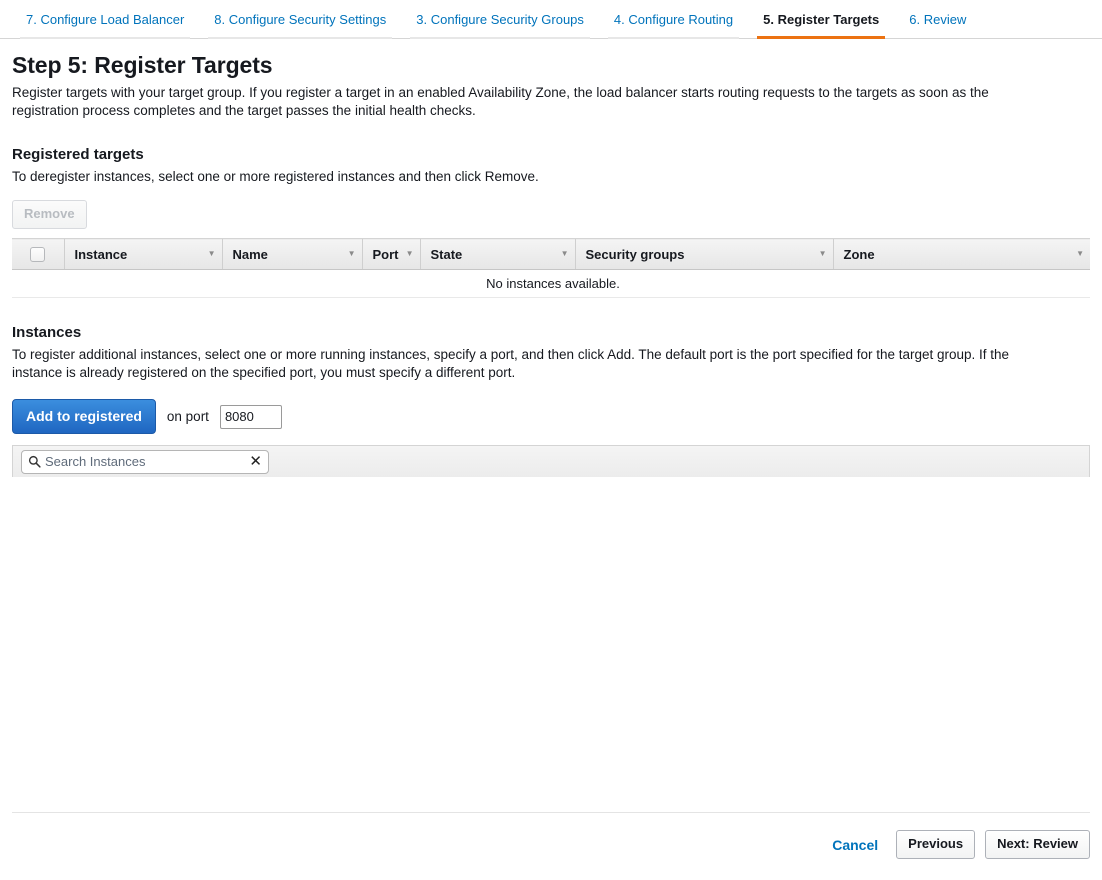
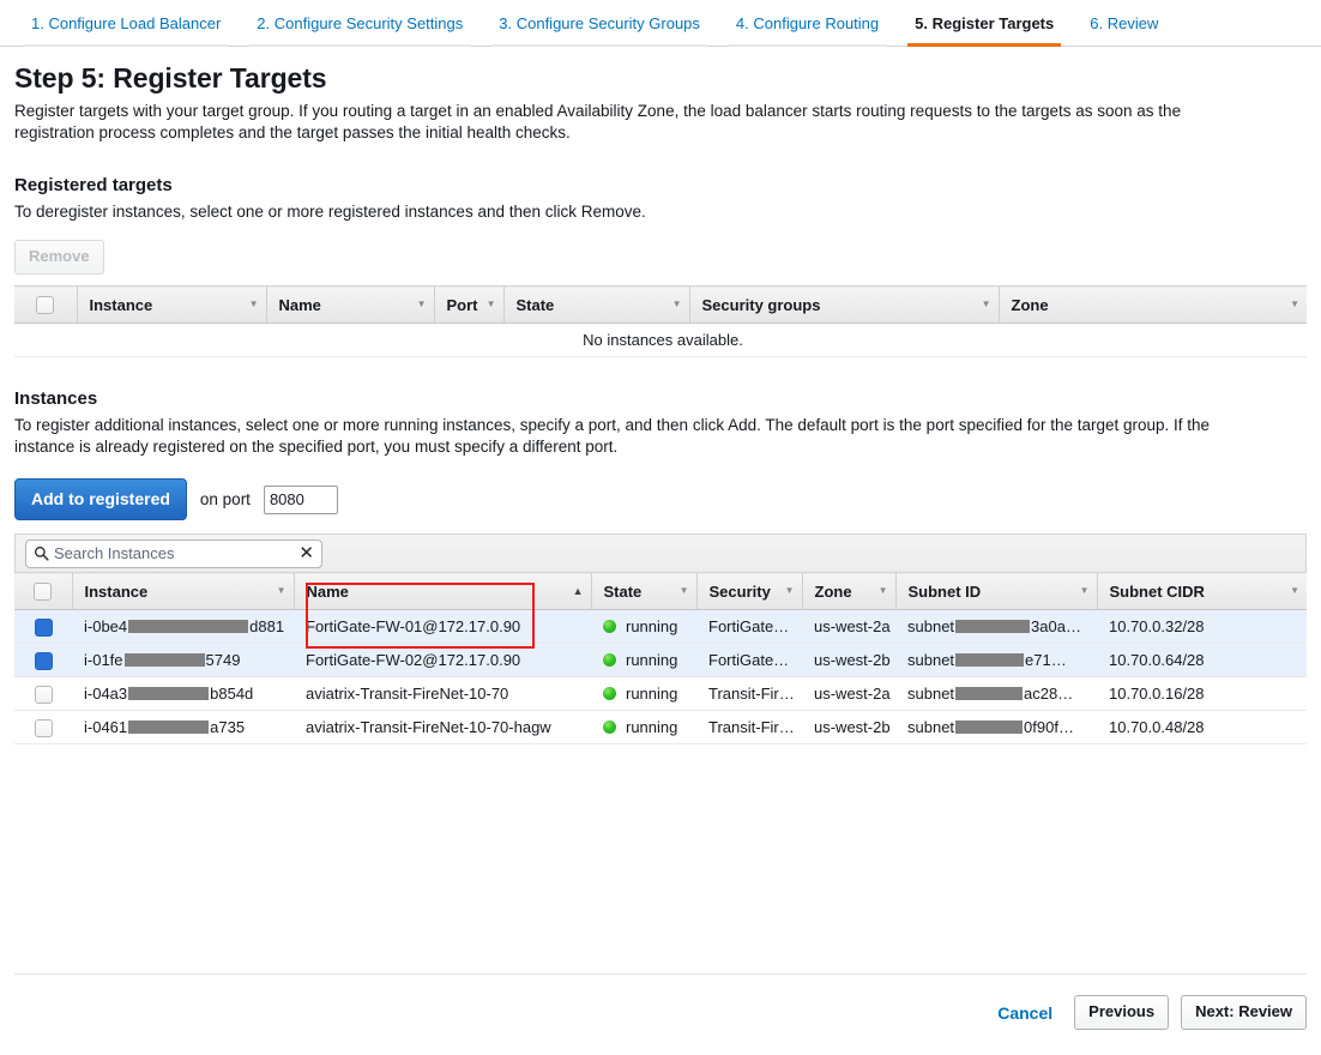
- 7. Configure Load Balancer
+ 1. Configure Load Balancer
- 8. Configure Security Settings
+ 2. Configure Security Settings
  3. Configure Security Groups
  4. Configure Routing
  5. Register Targets
  6. Review
  Step 5: Register Targets
- Register targets with your target group. If you register a target in an enabled Availability Zone, the load balancer starts routing requests to the targets as soon as the registration process completes and the target passes the initial health checks.
+ Register targets with your target group. If you routing a target in an enabled Availability Zone, the load balancer starts routing requests to the targets as soon as the registration process completes and the target passes the initial health checks.
  Registered targets
  To deregister instances, select one or more registered instances and then click Remove.
  Remove
  	Instance ▼	Name ▼	Port ▼	State ▼	Security groups ▼	Zone ▼
  No instances available.
  Instances
  To register additional instances, select one or more running instances, specify a port, and then click Add. The default port is the port specified for the target group. If the instance is already registered on the specified port, you must specify a different port.
  Add to registered
  on port
  8080
  Search Instances
  ✕
+ 	Instance ▼	Name ▲	State ▼	Security ▼	Zone ▼	Subnet ID ▼	Subnet CIDR ▼
+ 	i-0be4 d881	FortiGate-FW-01@172.17.0.90	running	FortiGate…	us-west-2a	subnet 3a0a…	10.70.0.32/28
+ 	i-01fe 5749	FortiGate-FW-02@172.17.0.90	running	FortiGate…	us-west-2b	subnet e71…	10.70.0.64/28
+ 	i-04a3 b854d	aviatrix-Transit-FireNet-10-70	running	Transit-Fir…	us-west-2a	subnet ac28…	10.70.0.16/28
+ 	i-0461 a735	aviatrix-Transit-FireNet-10-70-hagw	running	Transit-Fir…	us-west-2b	subnet 0f90f…	10.70.0.48/28
  Cancel
  Previous
  Next: Review
